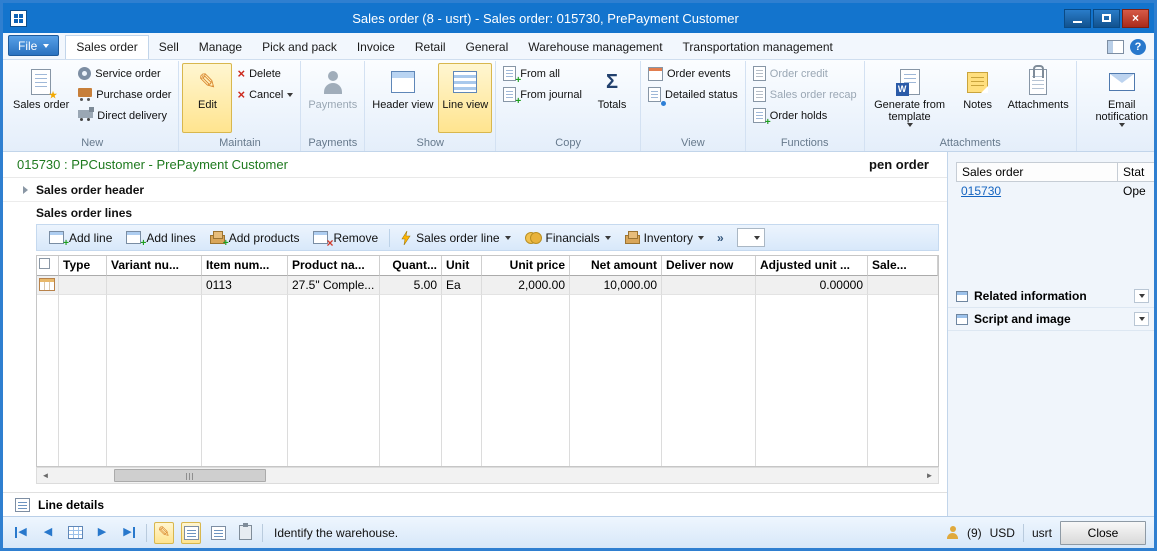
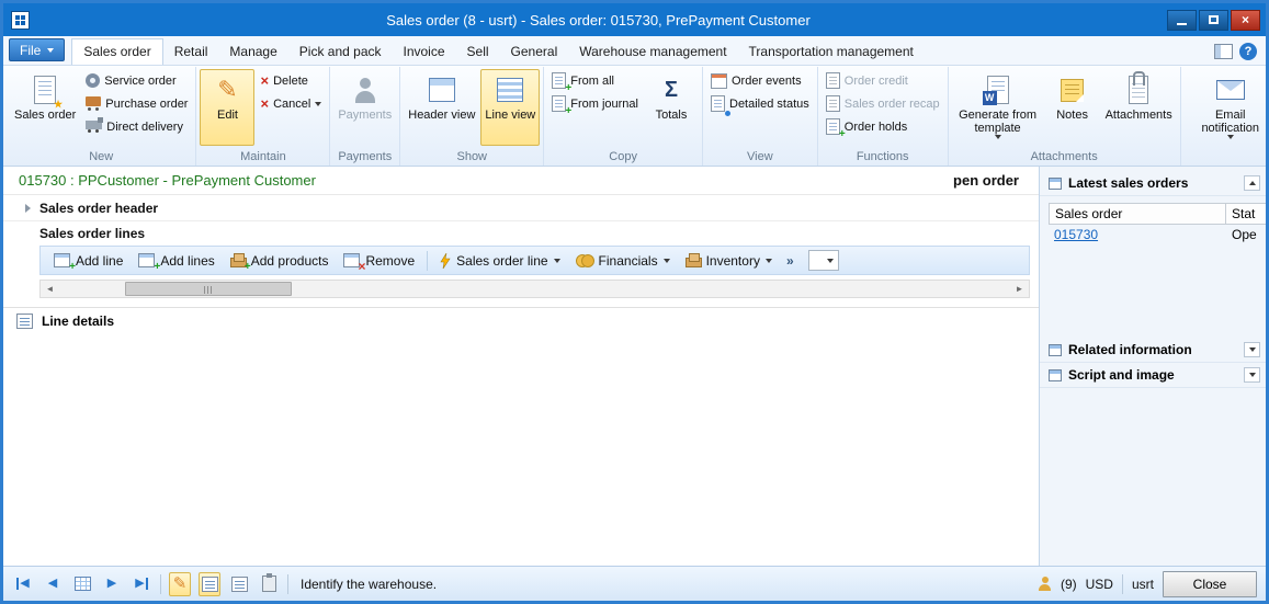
  Sales order (8 - usrt) - Sales order: 015730, PrePayment Customer
  ×
  File
  Sales order
- Sell
+ Retail
  Manage
  Pick and pack
  Invoice
- Retail
+ Sell
  General
  Warehouse management
  Transportation management
  ?
  ★
  Sales order
  Service order
  Purchase order
  Direct delivery
  New
  ✎
  Edit
  ×
  Delete
  ×
  Cancel
  Maintain
  Payments
  Payments
  Header view
  Line view
  Show
  +
  From all
  +
  From journal
  Σ
  Totals
  Copy
  Order events
  Detailed status
  View
  Order credit
  Sales order recap
  +
  Order holds
  Functions
  Generate from template
  Notes
  Attachments
  Attachments
  Email notification
  015730 : PPCustomer - PrePayment Customer
  pen order
  Sales order header
  Sales order lines
  +
  Add line
  +
  Add lines
  +
  Add products
  ×
  Remove
  Sales order line
  Financials
  Inventory
  »
- Type
- Variant nu...
- Item num...
- Product na...
- Quant...
- Unit
- Unit price
- Net amount
- Deliver now
- Adjusted unit ...
- Sale...
- 0113
- 27.5" Comple...
- 5.00
- Ea
- 2,000.00
- 10,000.00
- 0.00000
  ◄
  ►
  Line details
+ Latest sales orders
  Sales order
  Stat
  015730
  Ope
  Related information
  Script and image
  ◀
  ◀
  ▶
  ▶
  ✎
  Identify the warehouse.
  (9)
  USD
  usrt
  Close
